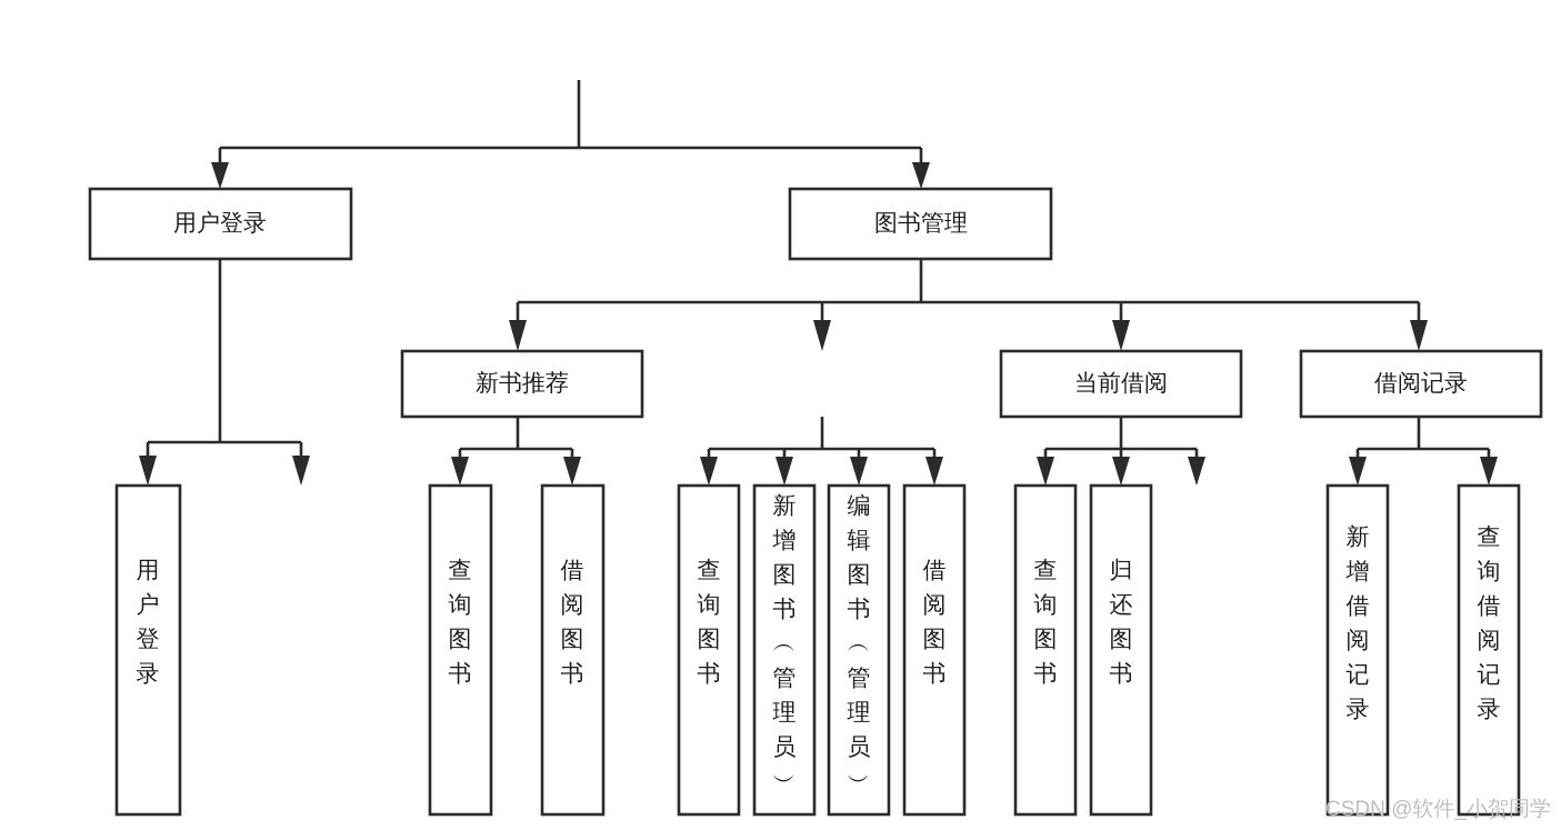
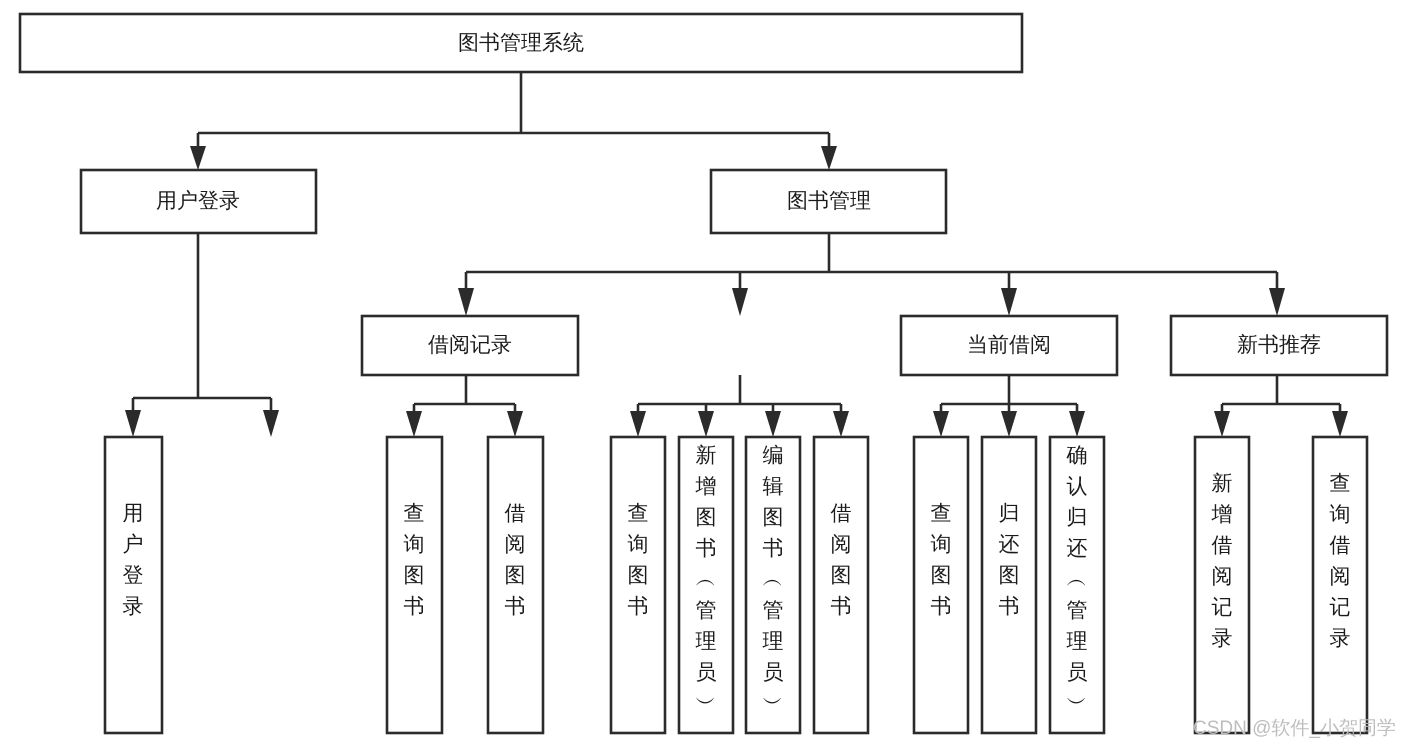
+ 图书管理系统
  用户登录
  图书管理
- 新书推荐
+ 借阅记录
  当前借阅
- 借阅记录
+ 新书推荐
  用户登录
  查询图书
  借阅图书
  查询图书
  新增图书 ︵ 管理员 ︶
  编辑图书 ︵ 管理员 ︶
  借阅图书
  查询图书
  归还图书
+ 确认归还 ︵ 管理员 ︶
  新增借阅记录
  查询借阅记录
  CSDN @软件_小贺同学
